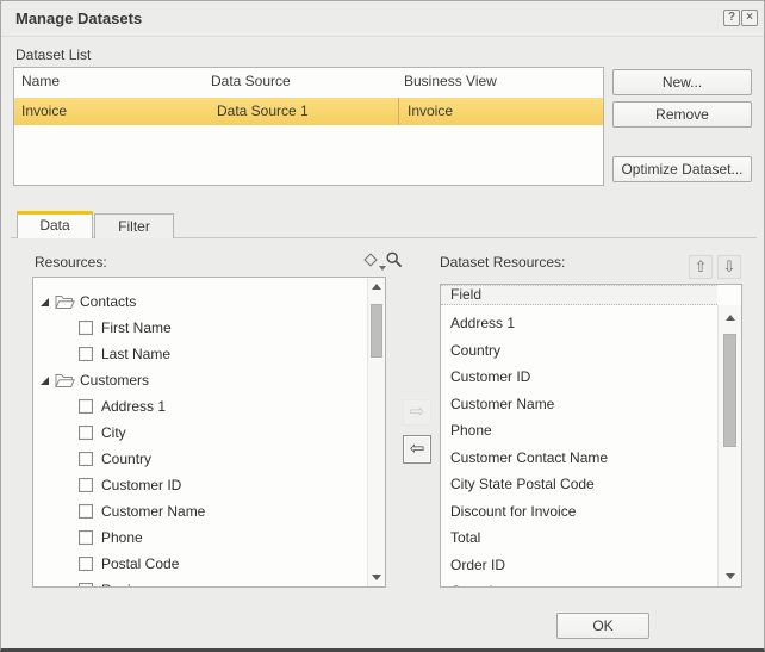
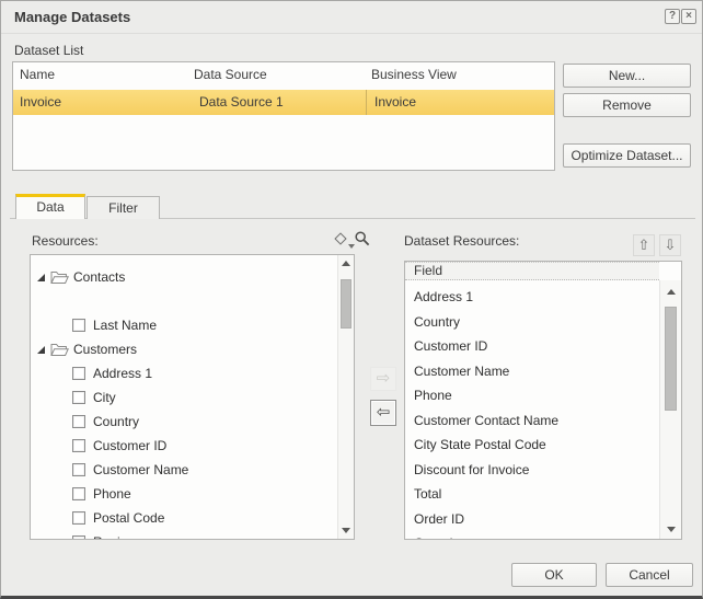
  Manage Datasets
  ?
  ×
  Dataset List
  Name
  Data Source
  Business View
  Invoice
  Data Source 1
  Invoice
  New...
  Remove
  Optimize Dataset...
  Data
  Filter
  Resources:
  Contacts
- First Name
  Last Name
  Customers
  Address 1
  City
  Country
  Customer ID
  Customer Name
  Phone
  Postal Code
  ⇨
  ⇦
  Dataset Resources:
  ⇧
  ⇩
  Field
  Address 1
  Country
  Customer ID
  Customer Name
  Phone
  Customer Contact Name
  City State Postal Code
  Discount for Invoice
  Total
  Order ID
  OK
+ Cancel
